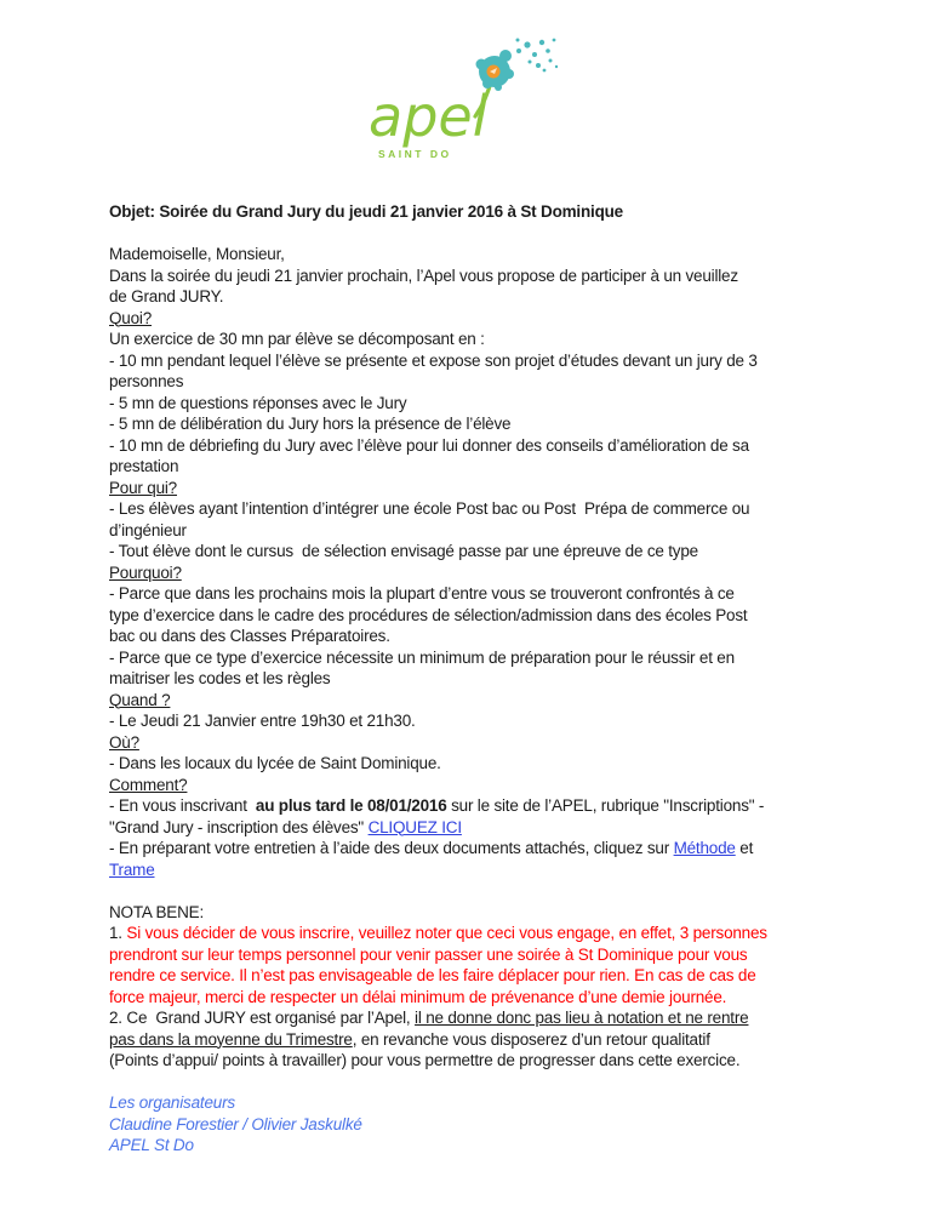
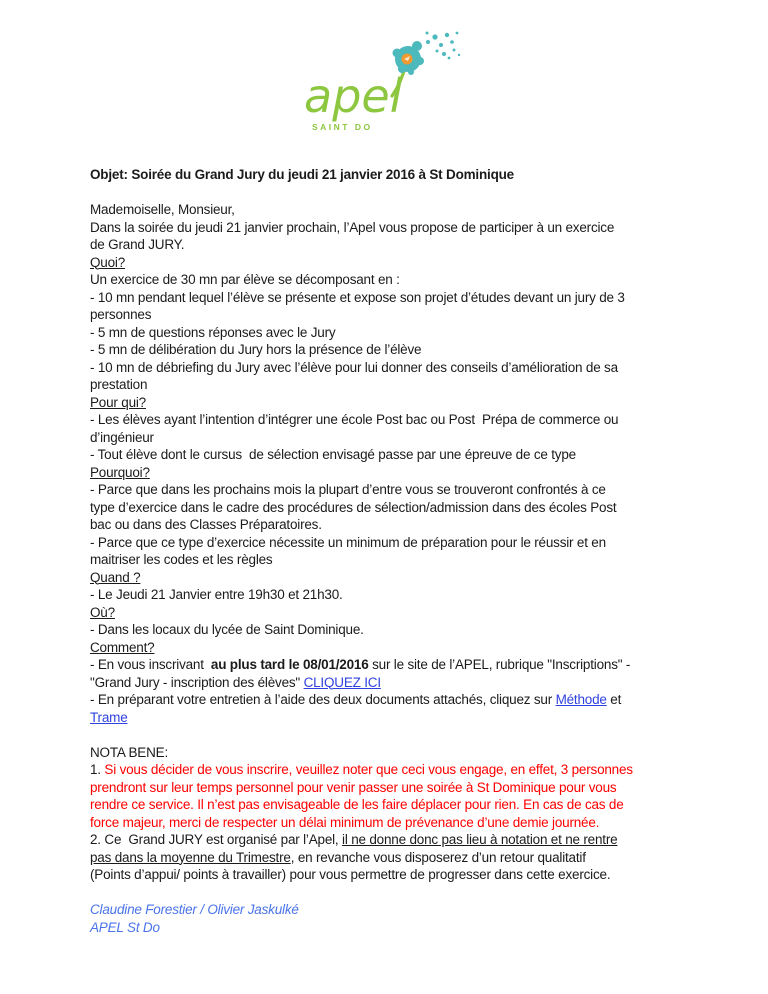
  apel
  SAINT DO
  Objet: Soirée du Grand Jury du jeudi 21 janvier 2016 à St Dominique
  Mademoiselle, Monsieur,
- Dans la soirée du jeudi 21 janvier prochain, l’Apel vous propose de participer à un veuillez
+ Dans la soirée du jeudi 21 janvier prochain, l’Apel vous propose de participer à un exercice
  de Grand JURY.
  Quoi?
  Un exercice de 30 mn par élève se décomposant en :
  - 10 mn pendant lequel l’élève se présente et expose son projet d’études devant un jury de 3
  personnes
  - 5 mn de questions réponses avec le Jury
  - 5 mn de délibération du Jury hors la présence de l’élève
  - 10 mn de débriefing du Jury avec l’élève pour lui donner des conseils d’amélioration de sa
  prestation
  Pour qui?
  - Les élèves ayant l’intention d’intégrer une école Post bac ou Post Prépa de commerce ou
  d’ingénieur
  - Tout élève dont le cursus de sélection envisagé passe par une épreuve de ce type
  Pourquoi?
  - Parce que dans les prochains mois la plupart d’entre vous se trouveront confrontés à ce
  type d’exercice dans le cadre des procédures de sélection/admission dans des écoles Post
  bac ou dans des Classes Préparatoires.
  - Parce que ce type d’exercice nécessite un minimum de préparation pour le réussir et en
  maitriser les codes et les règles
  Quand ?
  - Le Jeudi 21 Janvier entre 19h30 et 21h30.
  Où?
  - Dans les locaux du lycée de Saint Dominique.
  Comment?
  - En vous inscrivant au plus tard le 08/01/2016 sur le site de l’APEL, rubrique "Inscriptions" -
  "Grand Jury - inscription des élèves" CLIQUEZ ICI
  - En préparant votre entretien à l’aide des deux documents attachés, cliquez sur Méthode et
  Trame
  NOTA BENE:
  1. Si vous décider de vous inscrire, veuillez noter que ceci vous engage, en effet, 3 personnes
  prendront sur leur temps personnel pour venir passer une soirée à St Dominique pour vous
  rendre ce service. Il n’est pas envisageable de les faire déplacer pour rien. En cas de cas de
  force majeur, merci de respecter un délai minimum de prévenance d’une demie journée.
  2. Ce Grand JURY est organisé par l’Apel, il ne donne donc pas lieu à notation et ne rentre
  pas dans la moyenne du Trimestre, en revanche vous disposerez d’un retour qualitatif
  (Points d’appui/ points à travailler) pour vous permettre de progresser dans cette exercice.
- Les organisateurs
  Claudine Forestier / Olivier Jaskulké
  APEL St Do
